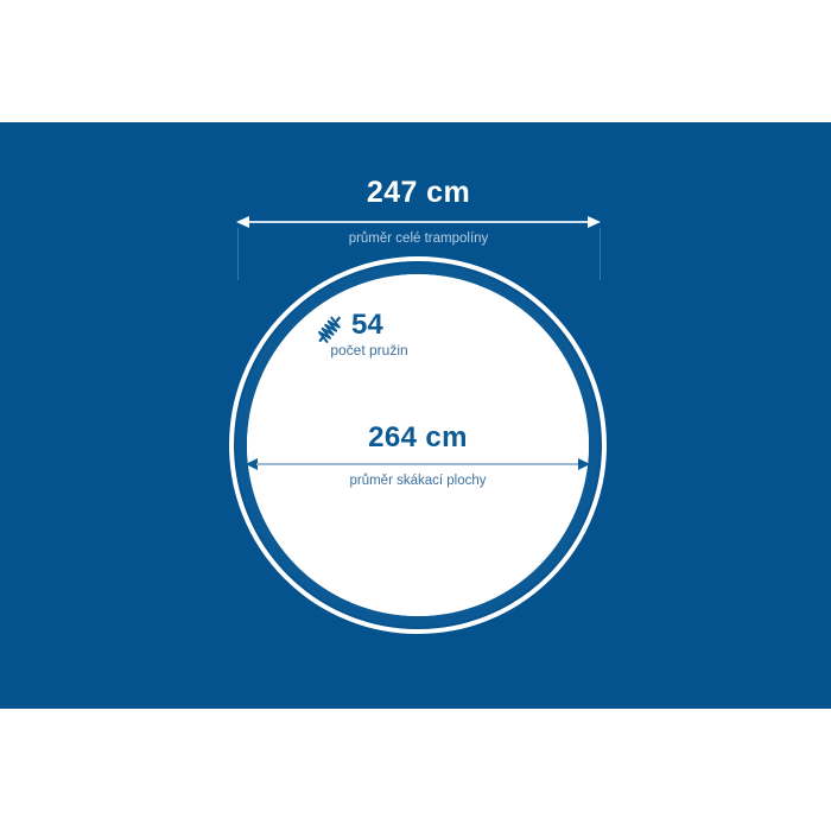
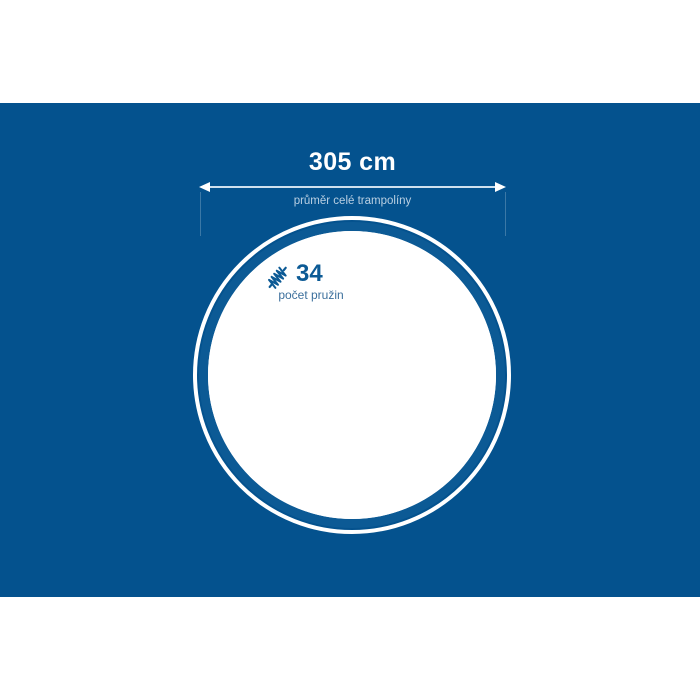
- 247 cm
+ 305 cm
  průměr celé trampolíny
- 54
+ 34
  počet pružin
- 264 cm
- průměr skákací plochy
